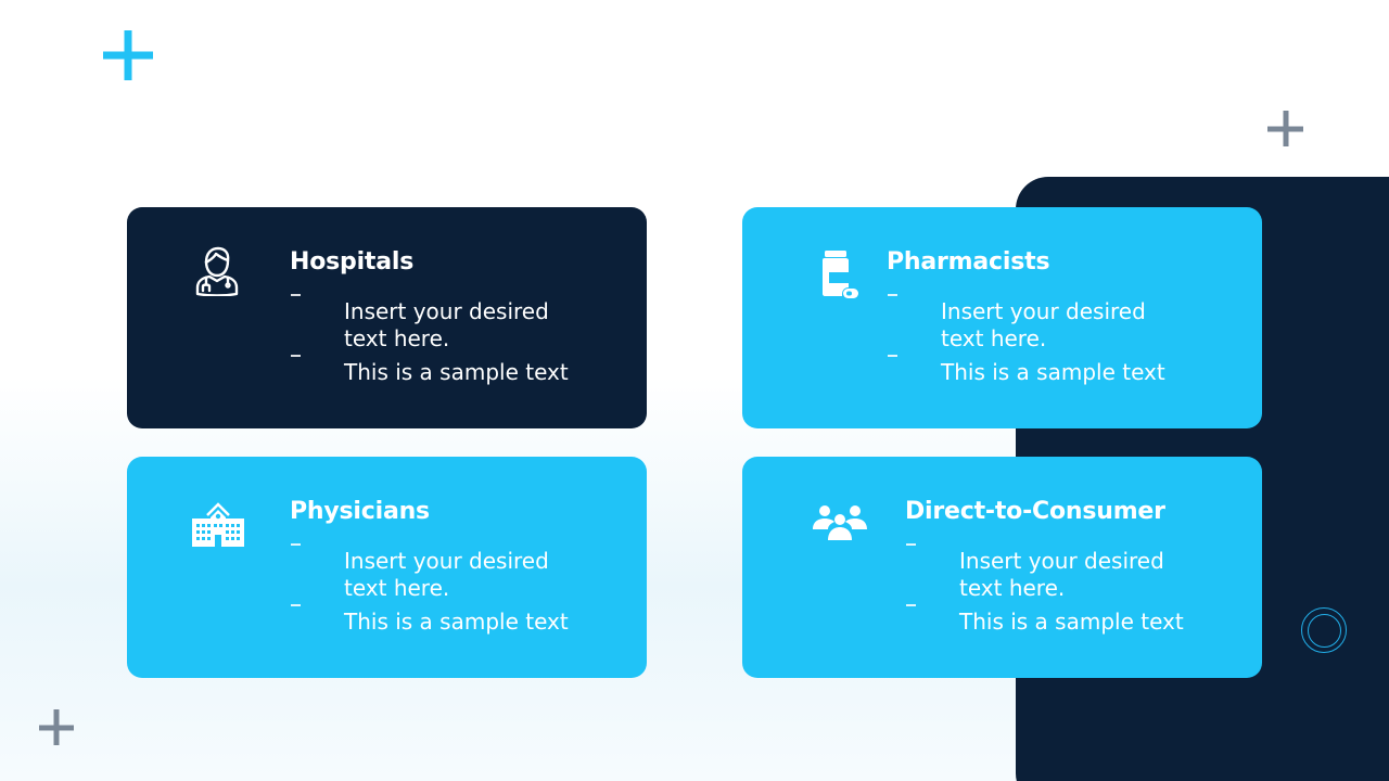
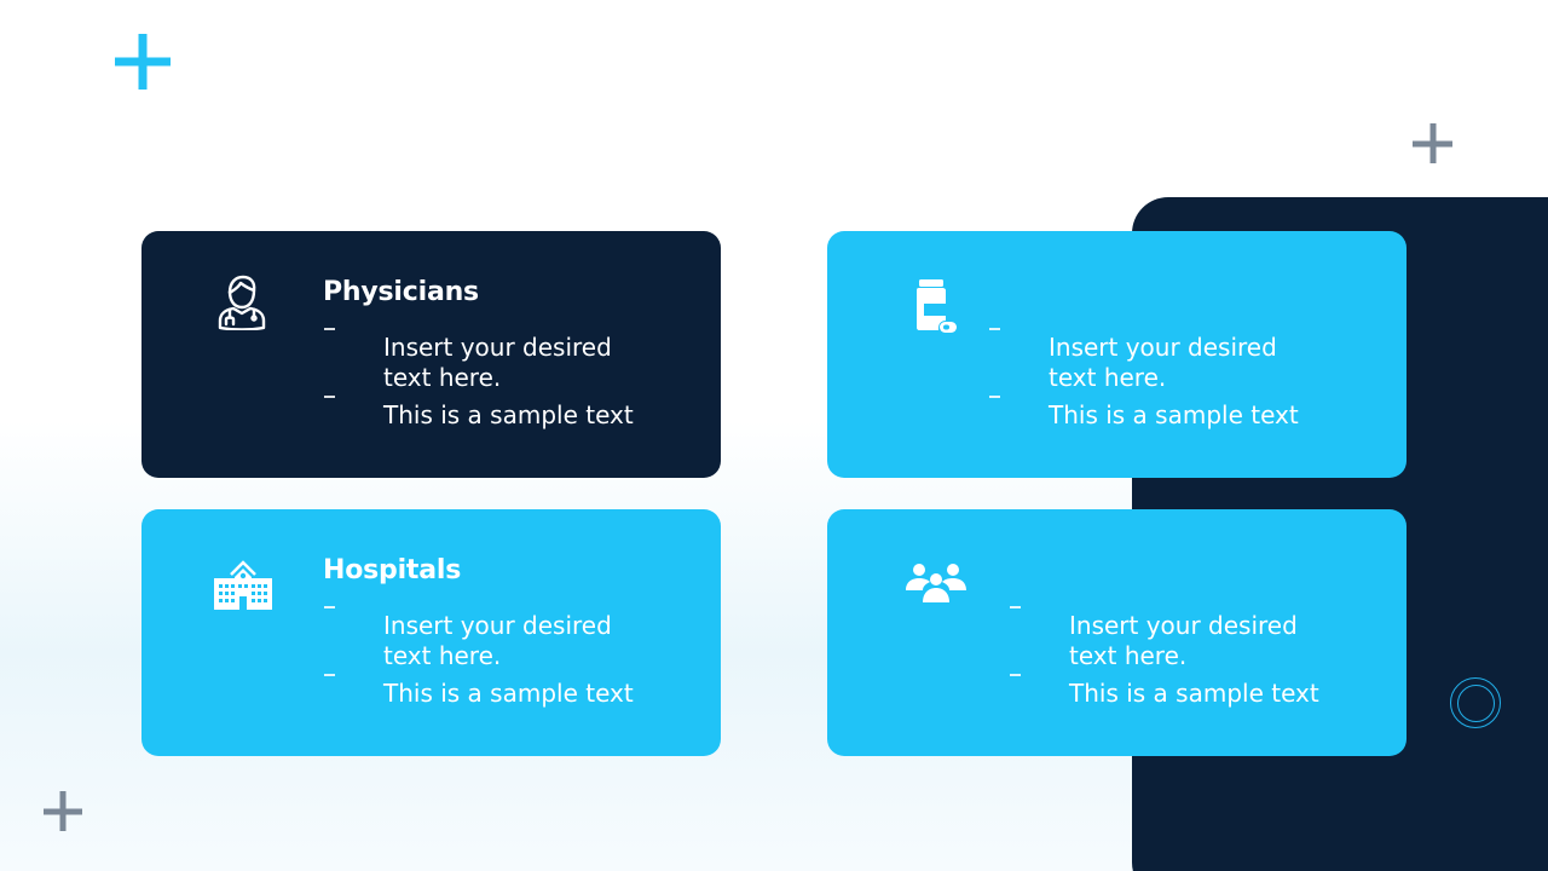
- Hospitals
+ Physicians
  Insert your desired text here.
  This is a sample text
- Pharmacists
  Insert your desired text here.
  This is a sample text
- Physicians
+ Hospitals
  Insert your desired text here.
  This is a sample text
- Direct-to-Consumer
  Insert your desired text here.
  This is a sample text
